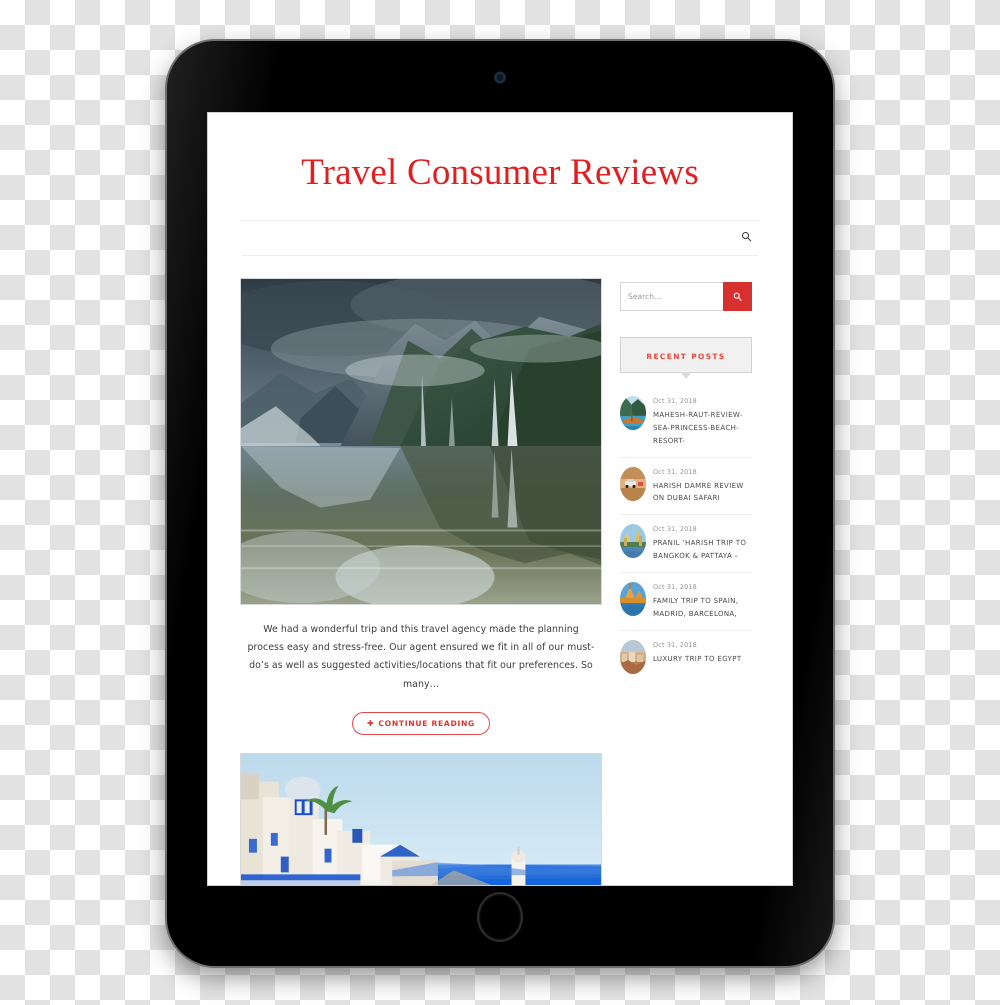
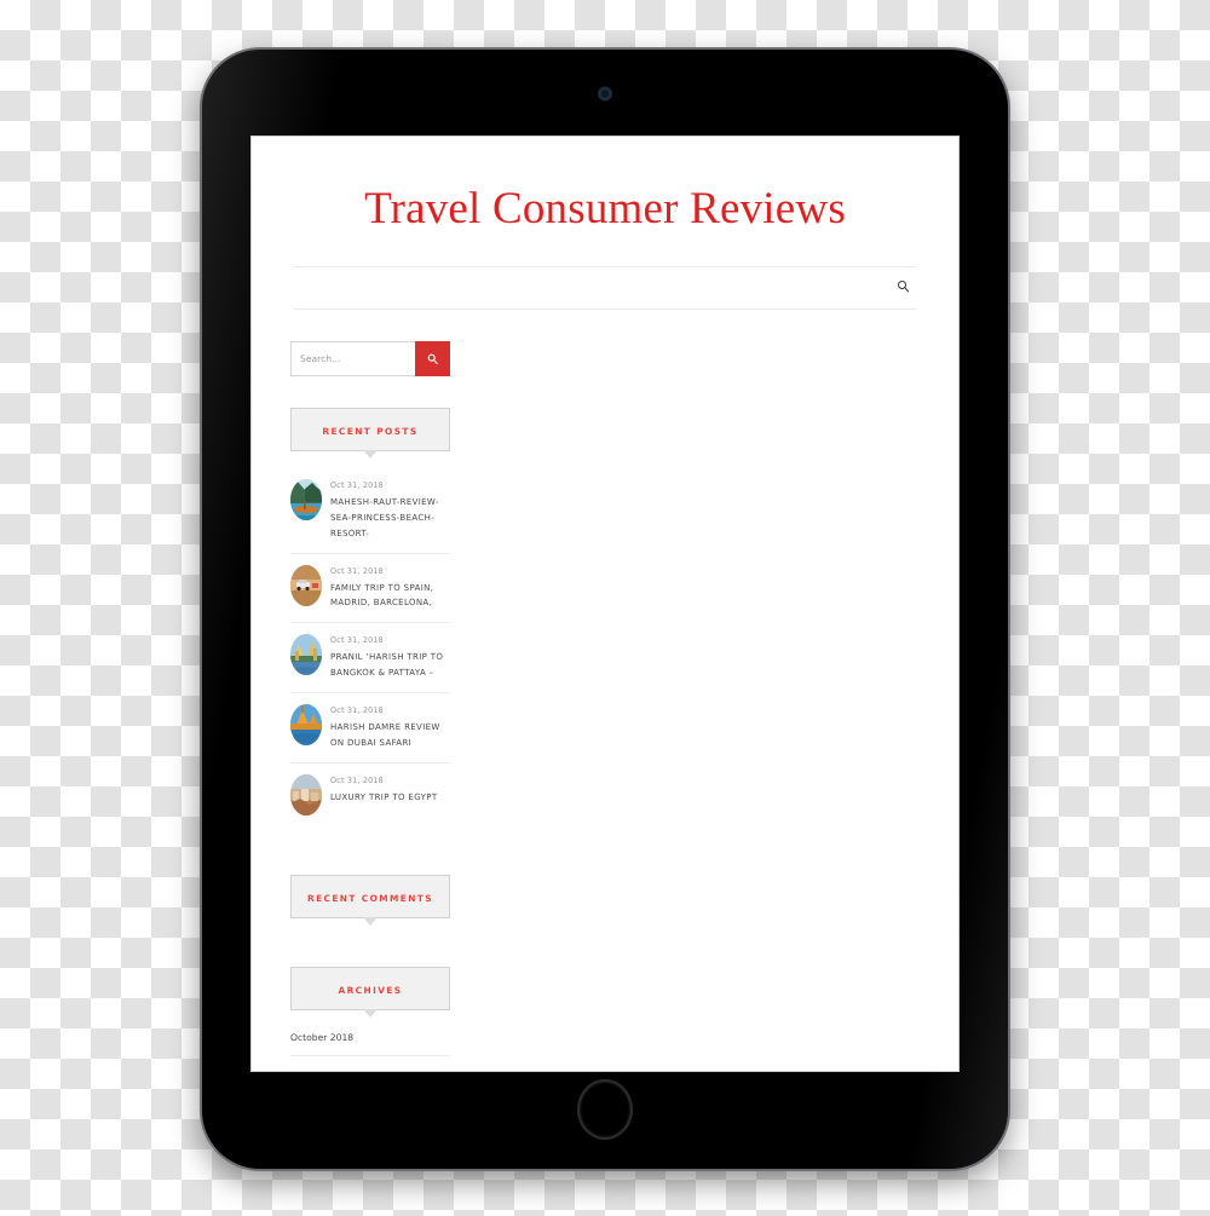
  Travel Consumer Reviews
- We had a wonderful trip and this travel agency made the planning process easy and stress-free. Our agent ensured we fit in all of our must-do’s as well as suggested activities/locations that fit our preferences. So many…
- ✚
- CONTINUE READING
  Search...
  RECENT POSTS
  Oct 31, 2018
  MAHESH-RAUT-REVIEW-SEA-PRINCESS-BEACH-RESORT-
  Oct 31, 2018
- HARISH DAMRE REVIEW ON DUBAI SAFARI
+ FAMILY TRIP TO SPAIN, MADRID, BARCELONA,
  Oct 31, 2018
  PRANIL ‘HARISH TRIP TO BANGKOK & PATTAYA –
  Oct 31, 2018
- FAMILY TRIP TO SPAIN, MADRID, BARCELONA,
+ HARISH DAMRE REVIEW ON DUBAI SAFARI
  Oct 31, 2018
  LUXURY TRIP TO EGYPT
+ RECENT COMMENTS
+ ARCHIVES
+ October 2018
